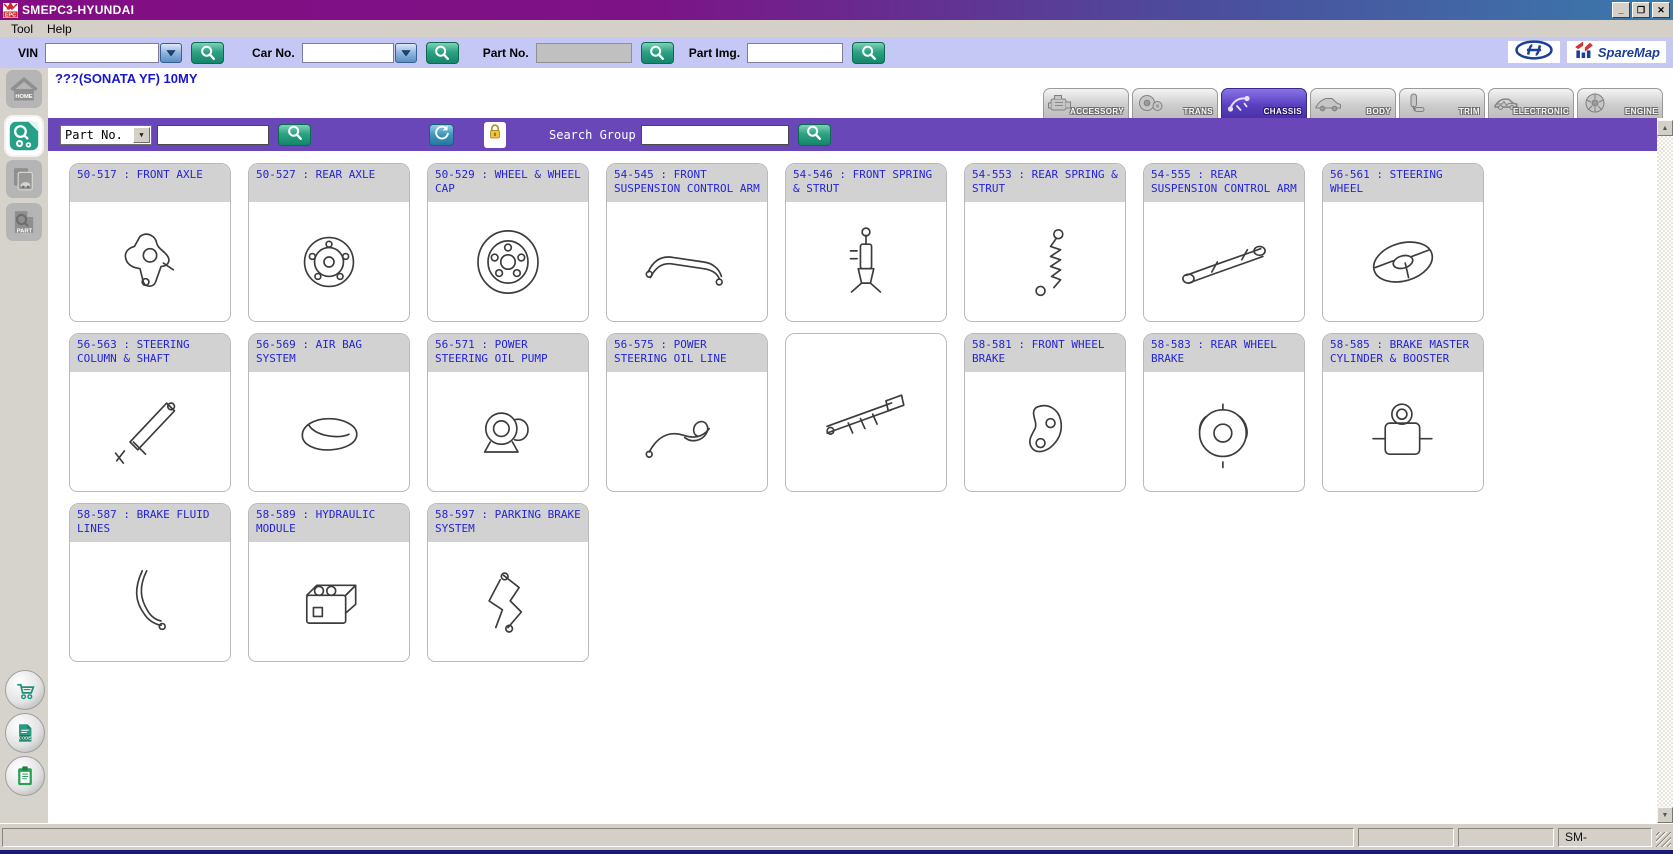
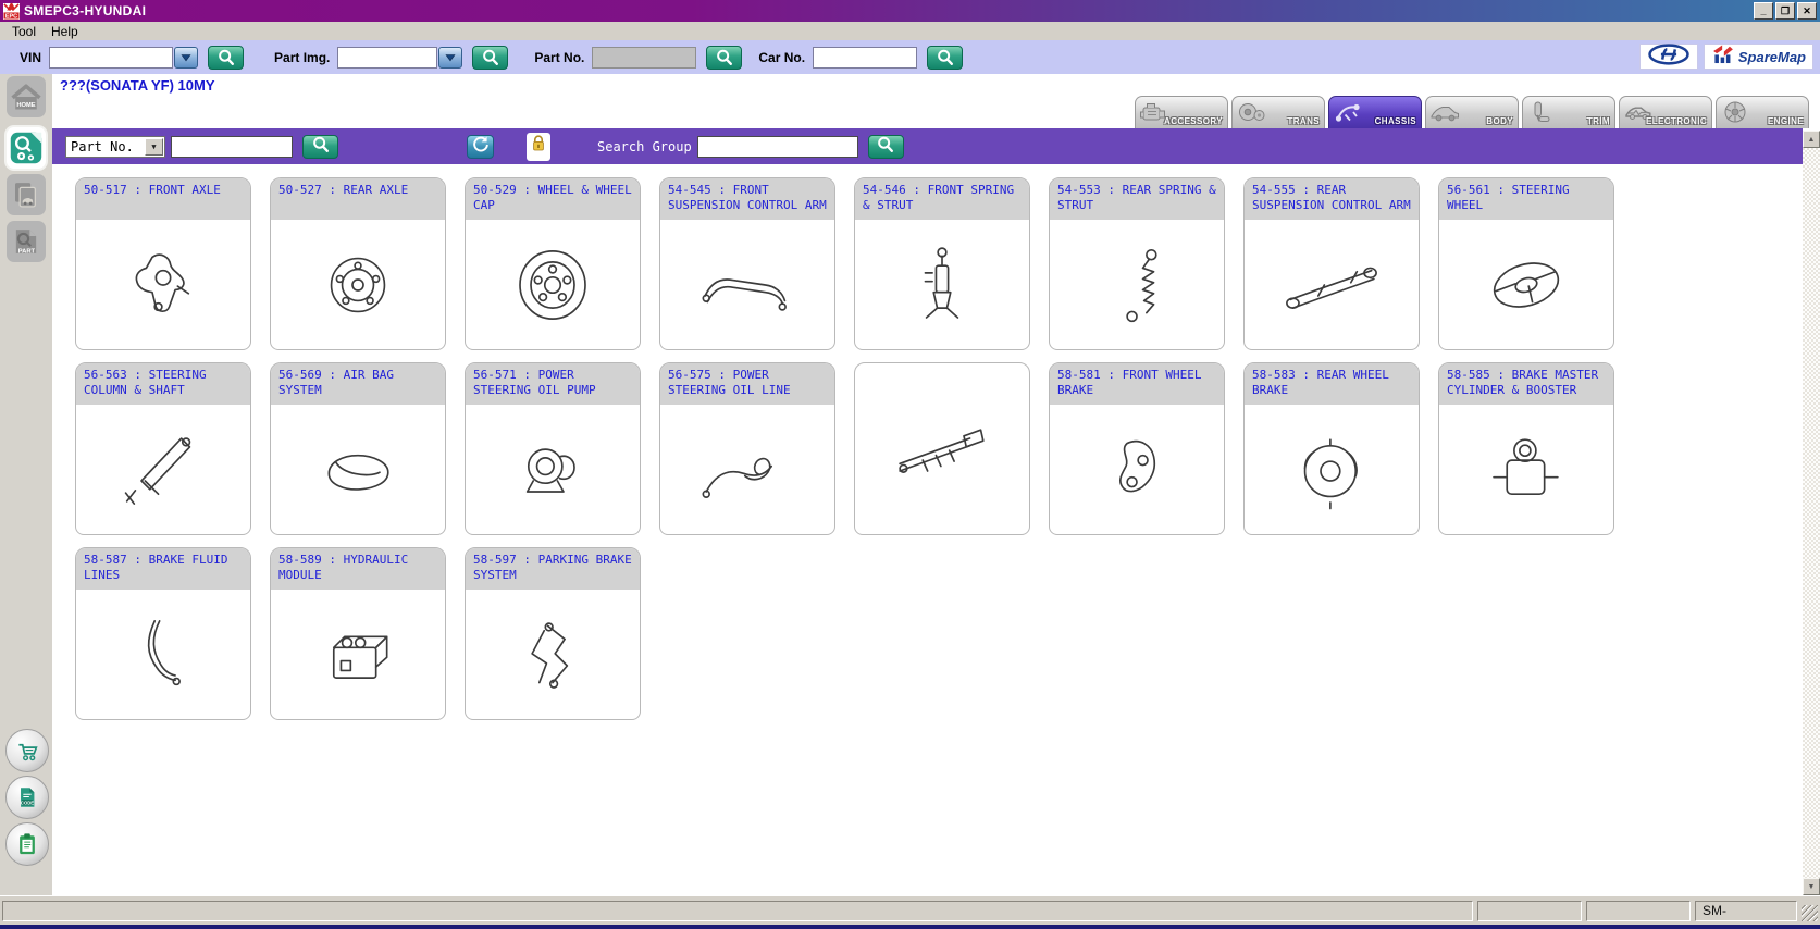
  SMEPC3-HYUNDAI
  _
  ❐
  ✕
  Tool
  Help
  VIN
- Car No.
+ Part Img.
  Part No.
- Part Img.
+ Car No.
  SpareMap
  ???(SONATA YF) 10MY
  ACCESSORY
  TRANS
  CHASSIS
  BODY
  TRIM
  ELECTRONIC
  ENGINE
  Part No.
  ▼
  Search Group
  50-517 : FRONT AXLE
  50-527 : REAR AXLE
  50-529 : WHEEL & WHEEL CAP
  54-545 : FRONT SUSPENSION CONTROL ARM
  54-546 : FRONT SPRING & STRUT
  54-553 : REAR SPRING & STRUT
  54-555 : REAR SUSPENSION CONTROL ARM
  56-561 : STEERING WHEEL
  56-563 : STEERING COLUMN & SHAFT
  56-569 : AIR BAG SYSTEM
  56-571 : POWER STEERING OIL PUMP
  56-575 : POWER STEERING OIL LINE
  58-581 : FRONT WHEEL BRAKE
  58-583 : REAR WHEEL BRAKE
  58-585 : BRAKE MASTER CYLINDER & BOOSTER
  58-587 : BRAKE FLUID LINES
  58-589 : HYDRAULIC MODULE
  58-597 : PARKING BRAKE SYSTEM
  SM-
